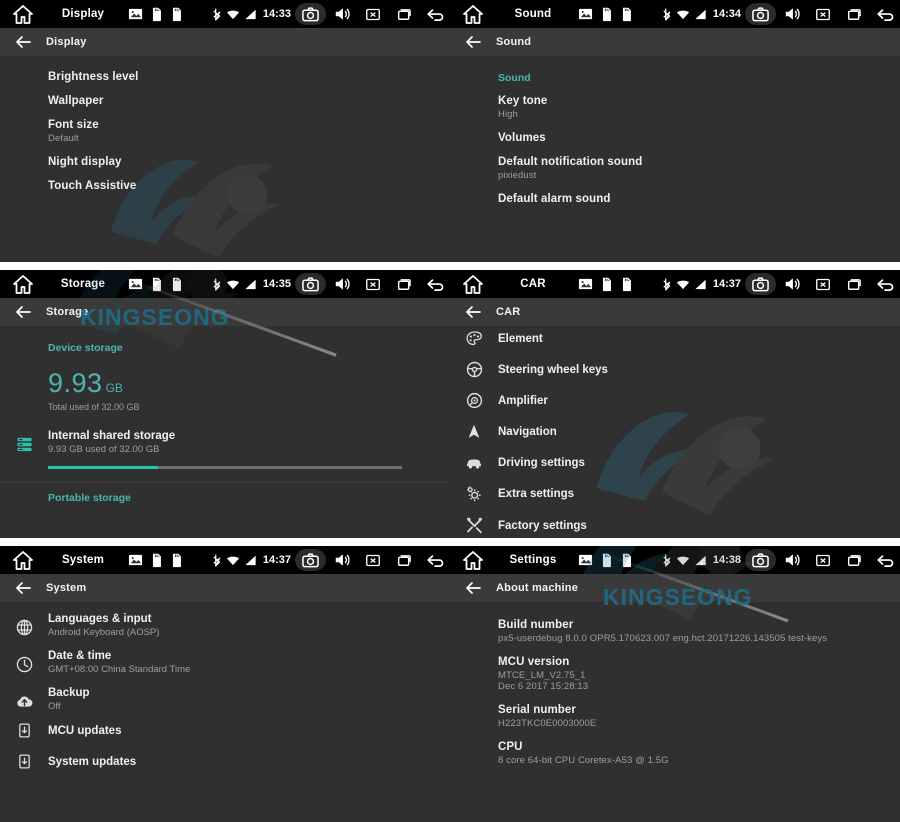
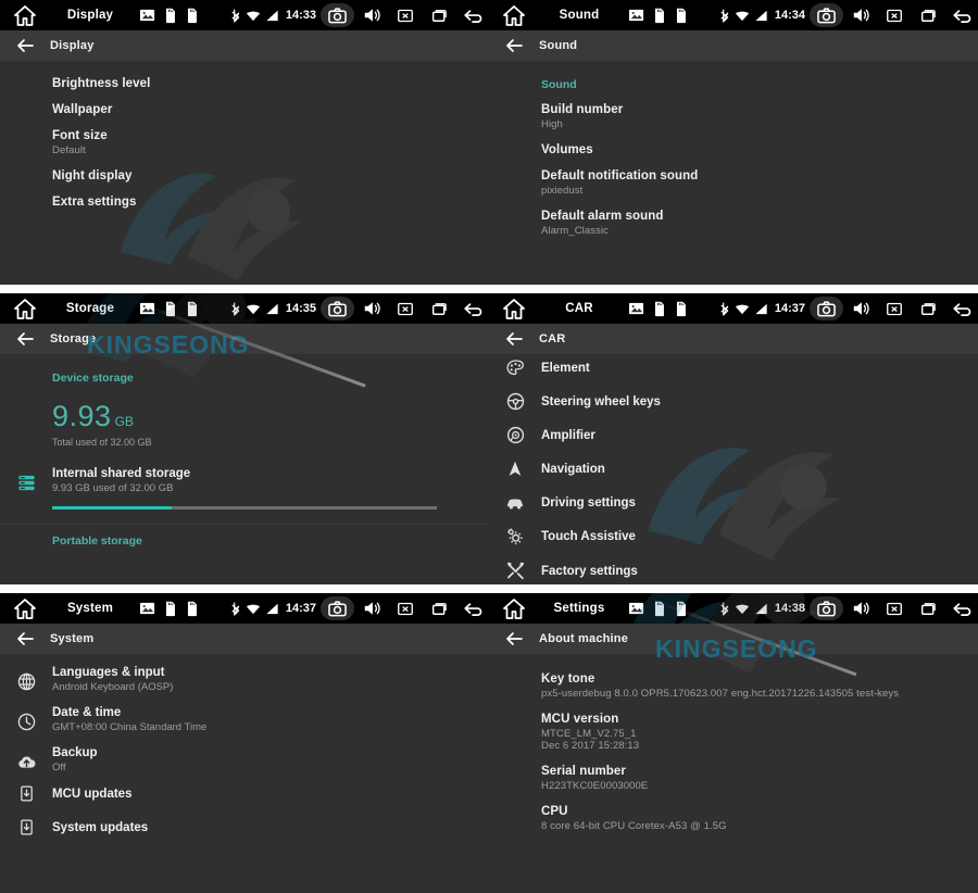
  Display
  14:33
  Display
  Brightness level
  Wallpaper
  Font size
  Default
  Night display
- Touch Assistive
+ Extra settings
  Sound
  14:34
  Sound
  Sound
- Key tone
+ Build number
  High
  Volumes
  Default notification sound
  pixiedust
  Default alarm sound
+ Alarm_Classic
  Storage
  14:35
  Storage
  KINGSEONG
  Device storage
  9.93 GB
  Total used of 32.00 GB
  Internal shared storage
  9.93 GB used of 32.00 GB
  Portable storage
  CAR
  14:37
  CAR
  Element
  Steering wheel keys
  Amplifier
  Navigation
  Driving settings
- Extra settings
+ Touch Assistive
  Factory settings
  System
  14:37
  System
  Languages & input
  Android Keyboard (AOSP)
  Date & time
  GMT+08:00 China Standard Time
  Backup
  Off
  MCU updates
  System updates
  Settings
  14:38
  About machine
  KINGSEONG
- Build number
+ Key tone
  px5-userdebug 8.0.0 OPR5.170623.007 eng.hct.20171226.143505 test-keys
  MCU version
  MTCE_LM_V2.75_1
  Dec 6 2017 15:28:13
  Serial number
  H223TKC0E0003000E
  CPU
  8 core 64-bit CPU Coretex-A53 @ 1.5G
